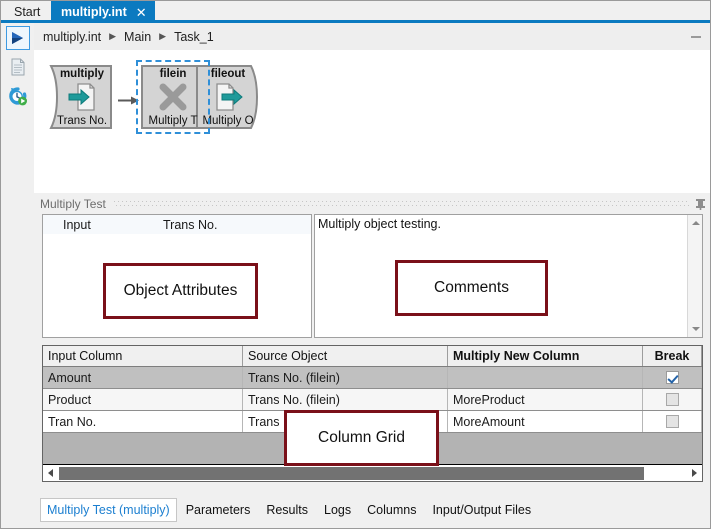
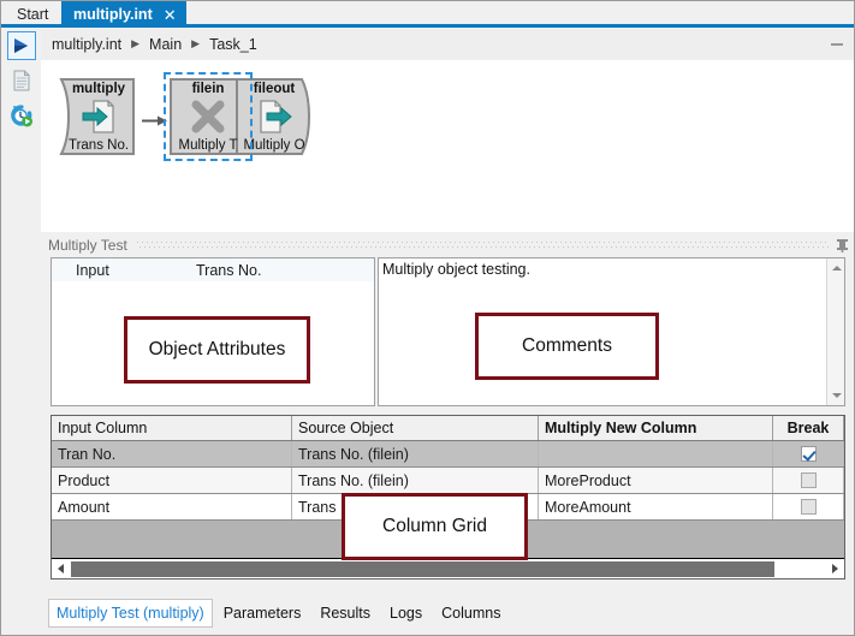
  Start
  multiply.int
  ✕
  multiply.int
  ▶
  Main
  ▶
  Task_1
  multiply
  Trans No.
  filein
  Multiply T
  fileout
  Multiply O
  Multiply Test
  Input
  Trans No.
  Multiply object testing.
  Input Column
  Source Object
  Multiply New Column
  Break
- Amount
+ Tran No.
  Trans No. (filein)
  Product
  Trans No. (filein)
  MoreProduct
- Tran No.
+ Amount
  MoreAmount
  Multiply Test (multiply)
  Parameters
  Results
  Logs
  Columns
- Input/Output Files
  Object Attributes
  Comments
  Column Grid
